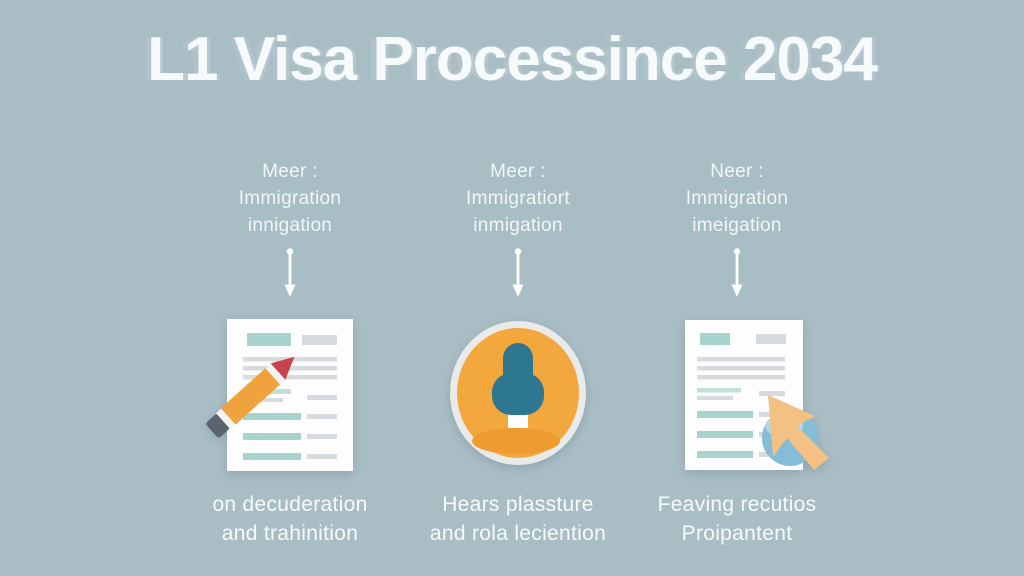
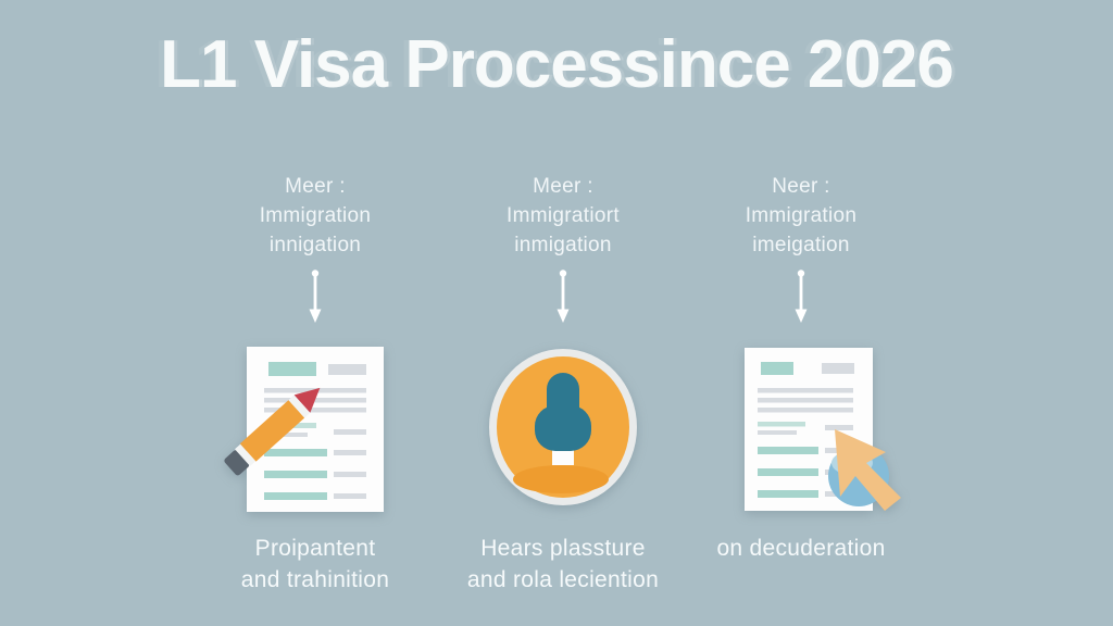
- L1 Visa Processince 2034
+ L1 Visa Processince 2026
  Meer :
  Immigration
  innigation
- on decuderation
+ Proipantent
  and trahinition
  Meer :
  Immigratiort
  inmigation
  Hears plassture
  and rola leciention
  Neer :
  Immigration
  imeigation
- Feaving recutios
- Proipantent
+ on decuderation
